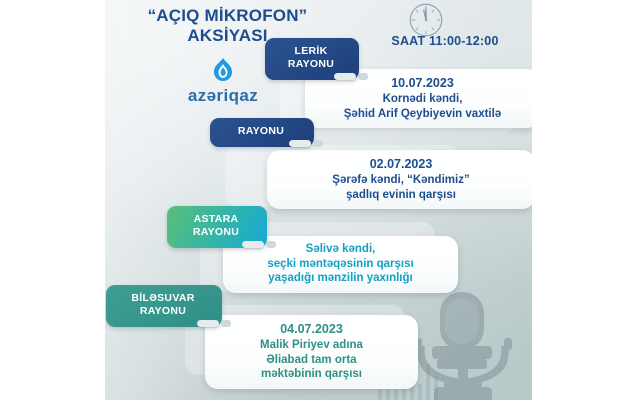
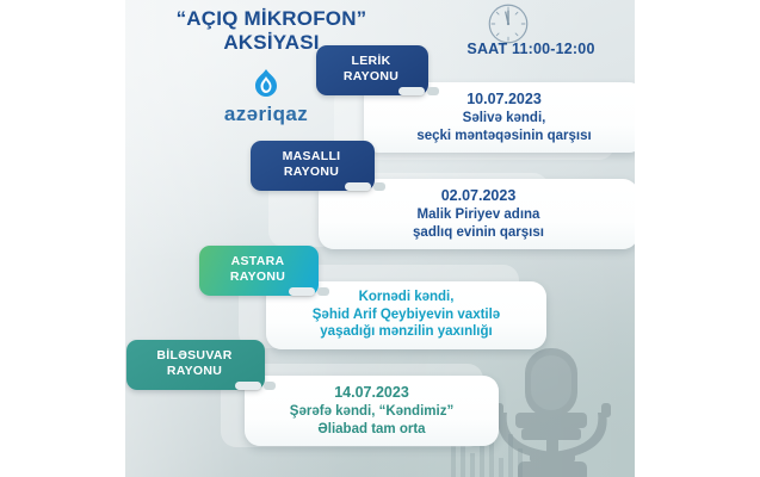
  “AÇIQ MİKROFON”
  AKSİYASI
  azəriqaz
  SAAT 11:00-12:00
  LERİK
  RAYONU
  10.07.2023
- Kornədi kəndi,
+ Səlivə kəndi,
- Şəhid Arif Qeybiyevin vaxtilə
+ seçki məntəqəsinin qarşısı
+ MASALLI
  RAYONU
  02.07.2023
- Şərəfə kəndi, “Kəndimiz”
+ Malik Piriyev adına
  şadlıq evinin qarşısı
  ASTARA
  RAYONU
- Səlivə kəndi,
+ Kornədi kəndi,
- seçki məntəqəsinin qarşısı
+ Şəhid Arif Qeybiyevin vaxtilə
  yaşadığı mənzilin yaxınlığı
  BİLƏSUVAR
  RAYONU
- 04.07.2023
+ 14.07.2023
- Malik Piriyev adına
+ Şərəfə kəndi, “Kəndimiz”
  Əliabad tam orta
- məktəbinin qarşısı
